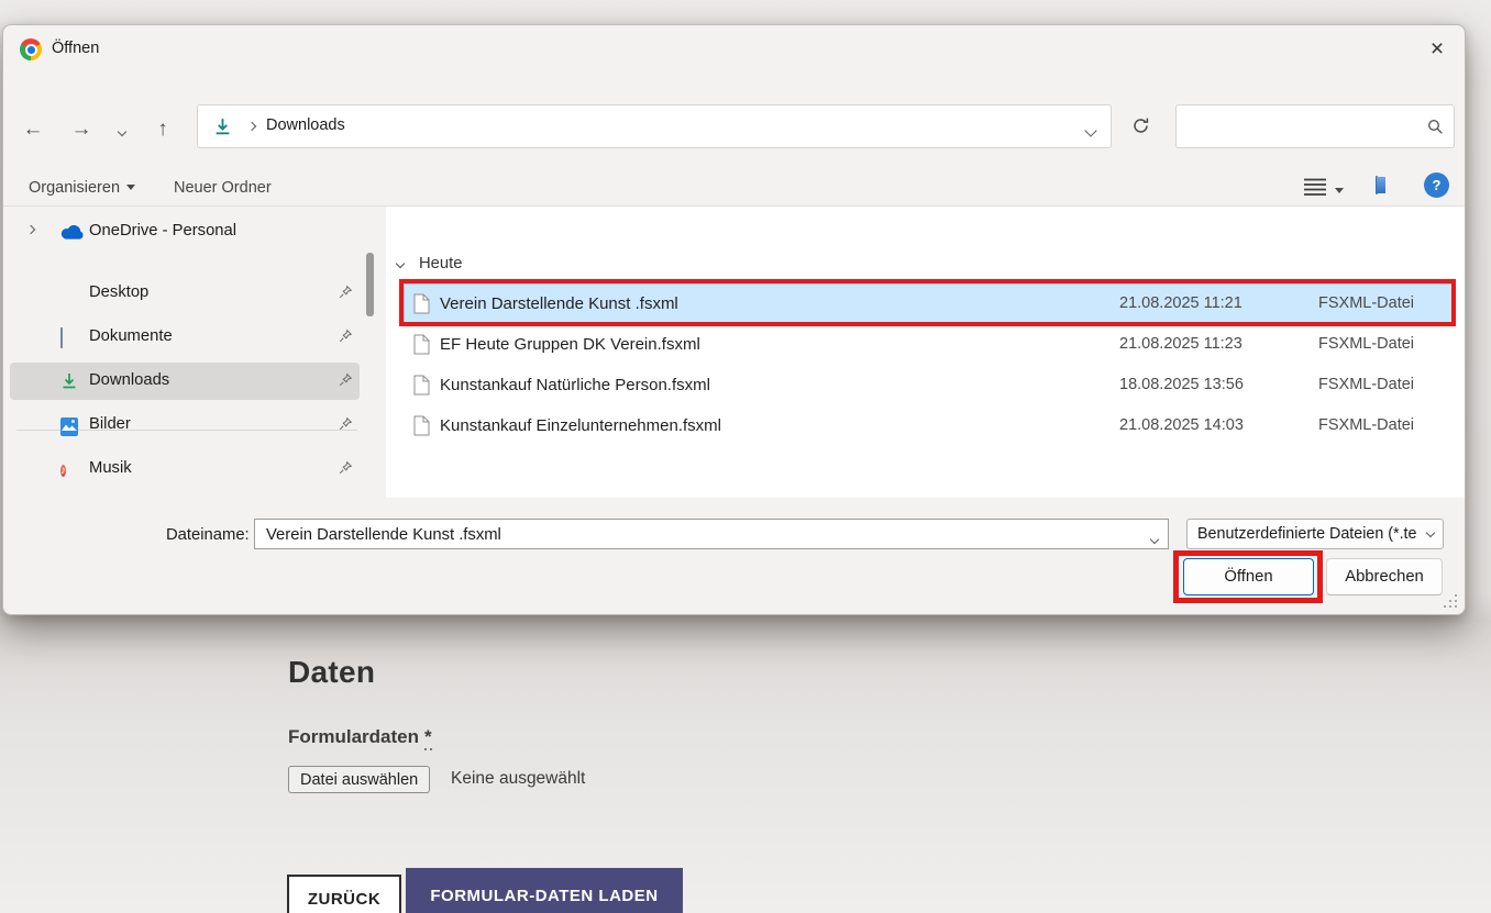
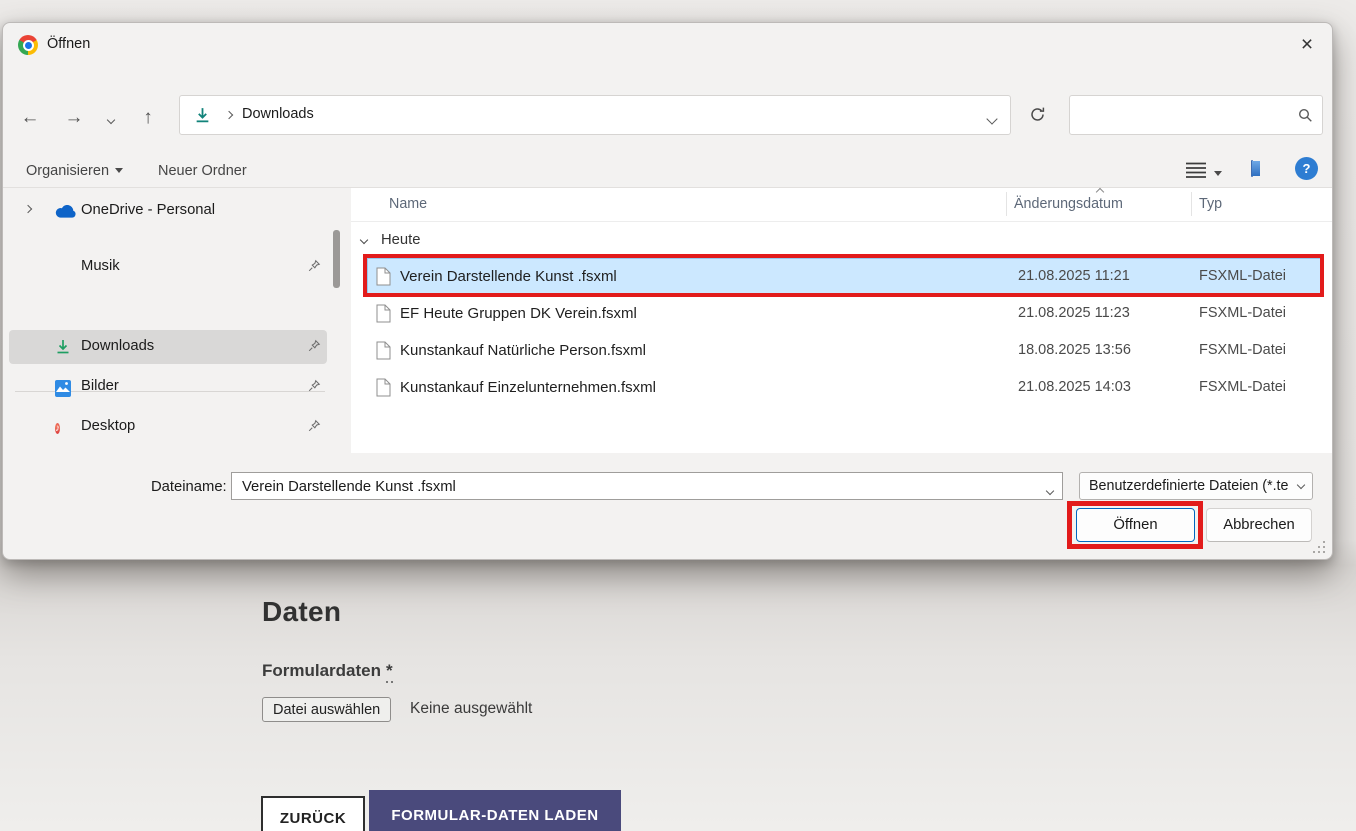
  Daten
  Formulardaten *
  Datei auswählen
  Keine ausgewählt
  ZURÜCK
  FORMULAR-DATEN LADEN
  Öffnen
  ×
  ←
  →
  ↑
  Downloads
  Organisieren
  Neuer Ordner
  ?
  OneDrive - Personal
- Desktop
+ Musik
- Dokumente
  Downloads
  Bilder
  ♪
- Musik
+ Desktop
+ Name
+ Änderungsdatum
+ Typ
  Heute
  Verein Darstellende Kunst .fsxml
  21.08.2025 11:21
  FSXML-Datei
  EF Heute Gruppen DK Verein.fsxml
  21.08.2025 11:23
  FSXML-Datei
  Kunstankauf Natürliche Person.fsxml
  18.08.2025 13:56
  FSXML-Datei
  Kunstankauf Einzelunternehmen.fsxml
  21.08.2025 14:03
  FSXML-Datei
  Dateiname:
  Verein Darstellende Kunst .fsxml
  Benutzerdefinierte Dateien (*.te
  Öffnen
  Abbrechen
